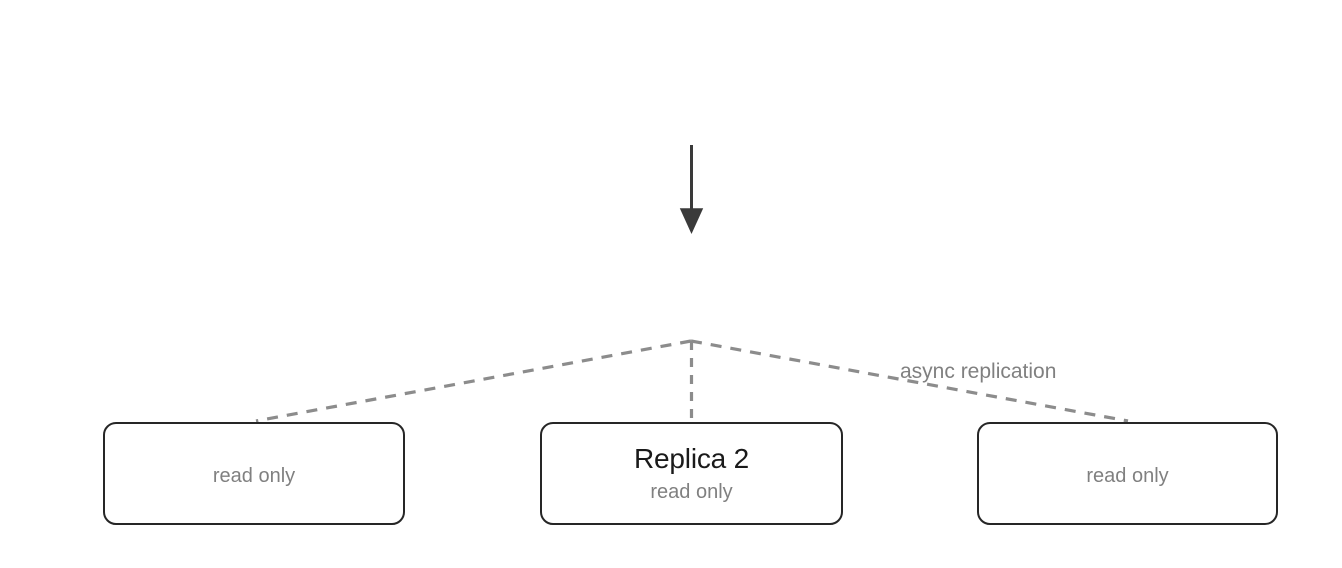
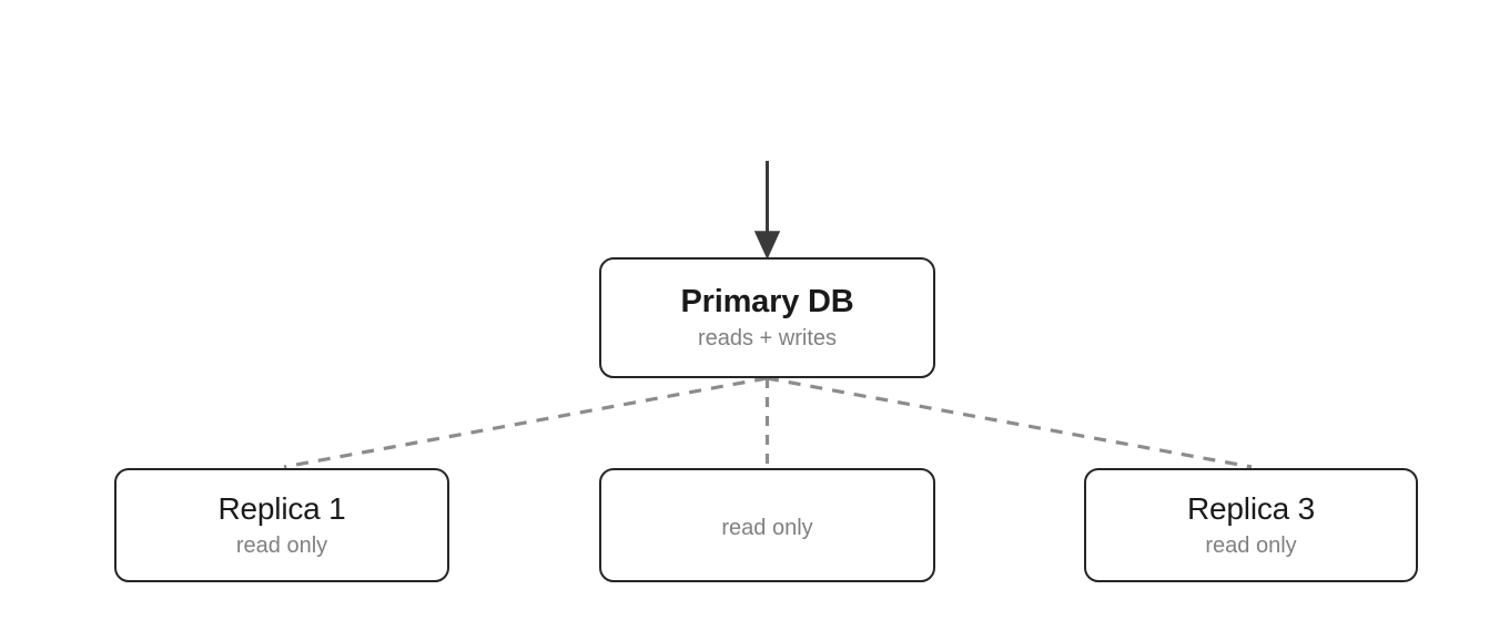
+ Primary DB
+ reads + writes
+ Replica 1
  read only
- Replica 2
  read only
+ Replica 3
  read only
- async replication
